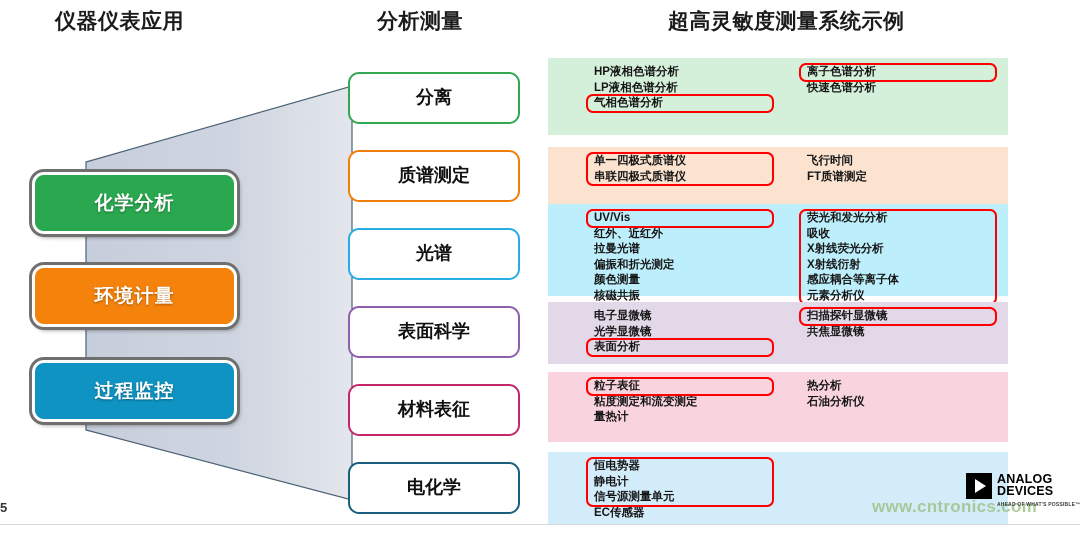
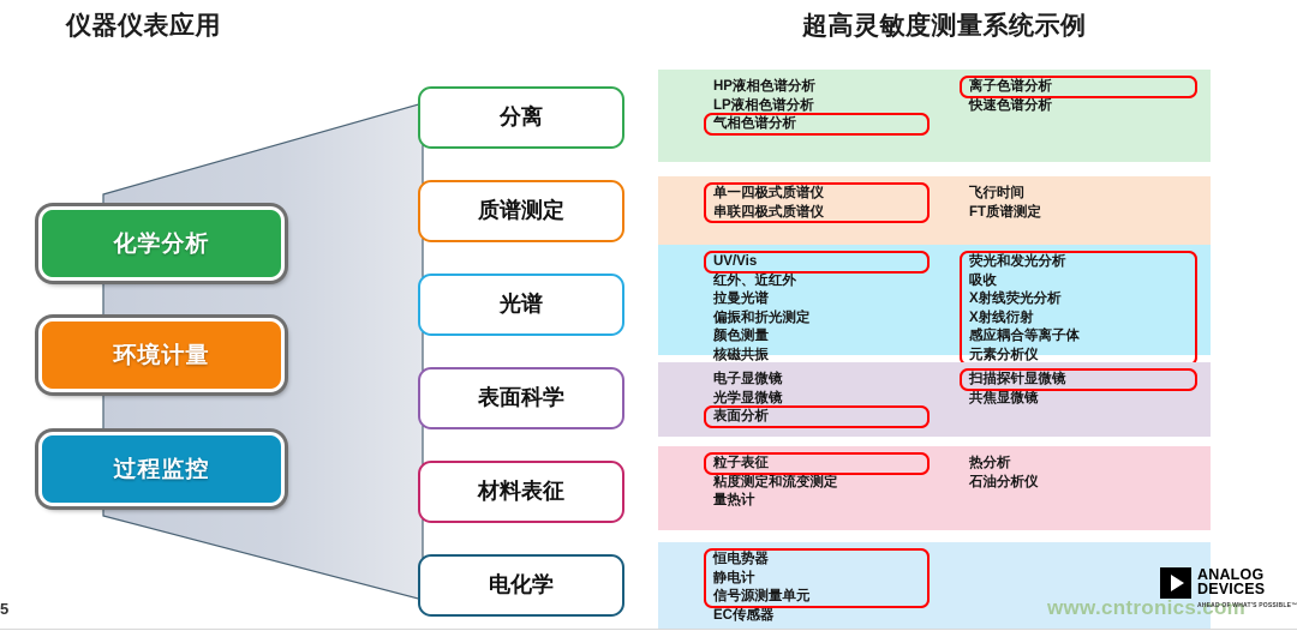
  仪器仪表应用
- 分析测量
  超高灵敏度测量系统示例
  化学分析
  环境计量
  过程监控
  分离
  质谱测定
  光谱
  表面科学
  材料表征
  电化学
  HP液相色谱分析
  LP液相色谱分析
  气相色谱分析
  离子色谱分析
  快速色谱分析
  单一四极式质谱仪
  串联四极式质谱仪
  飞行时间
  FT质谱测定
  UV/Vis
  红外、近红外
  拉曼光谱
  偏振和折光测定
  颜色测量
  核磁共振
  荧光和发光分析
  吸收
  X射线荧光分析
  X射线衍射
  感应耦合等离子体
  元素分析仪
  电子显微镜
  光学显微镜
  表面分析
  扫描探针显微镜
  共焦显微镜
  粒子表征
  粘度测定和流变测定
  量热计
  热分析
  石油分析仪
  恒电势器
  静电计
  信号源测量单元
  EC传感器
  www.cntronics.com
  ANALOG
  DEVICES
  5
